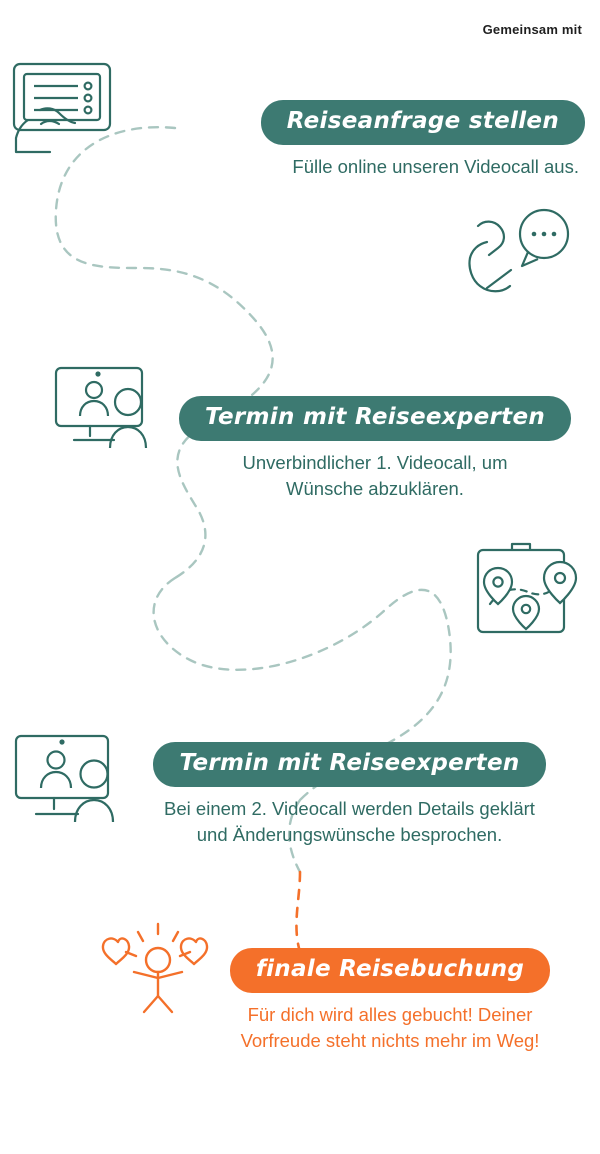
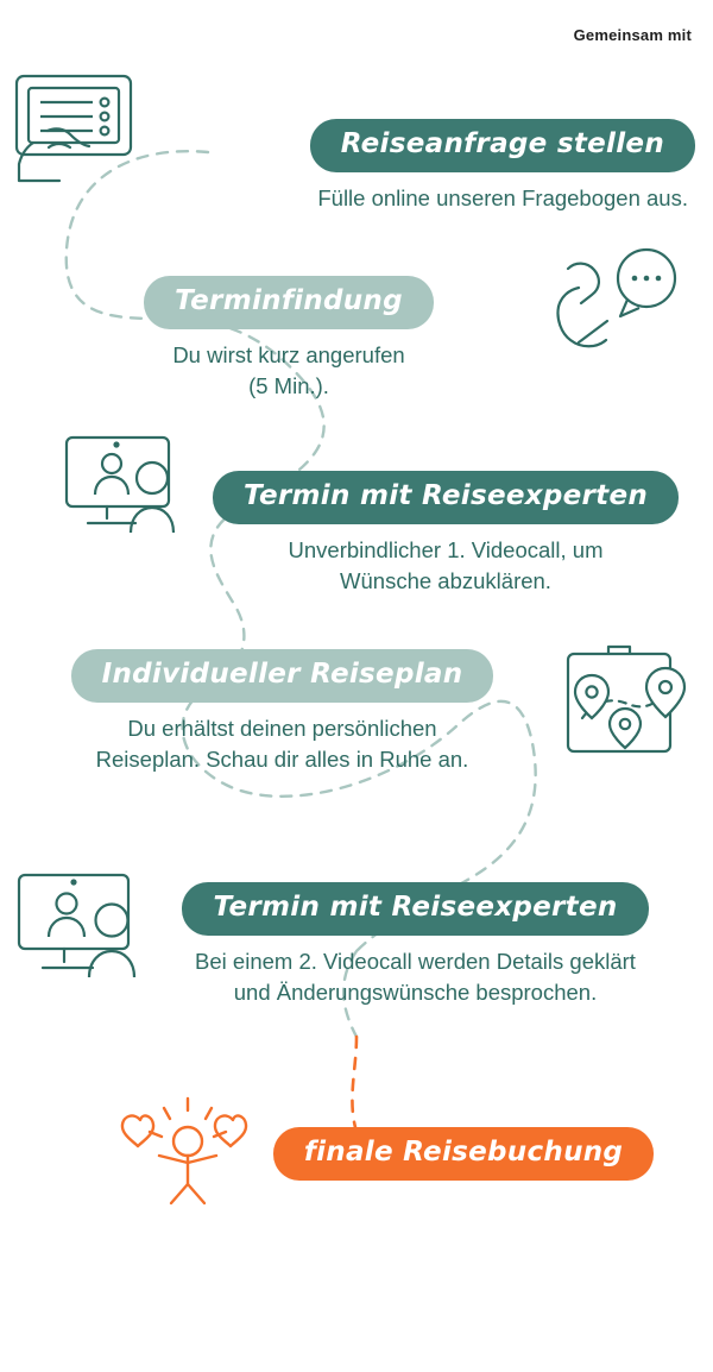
  Gemeinsam mit
  Reiseanfrage stellen
- Fülle online unseren Videocall aus.
+ Fülle online unseren Fragebogen aus.
+ Terminfindung
+ Du wirst kurz angerufen
+ (5 Min.).
  Termin mit Reiseexperten
  Unverbindlicher 1. Videocall, um
  Wünsche abzuklären.
+ Individueller Reiseplan
+ Du erhältst deinen persönlichen
+ Reiseplan. Schau dir alles in Ruhe an.
  Termin mit Reiseexperten
  Bei einem 2. Videocall werden Details geklärt
  und Änderungswünsche besprochen.
  finale Reisebuchung
- Für dich wird alles gebucht! Deiner
- Vorfreude steht nichts mehr im Weg!
